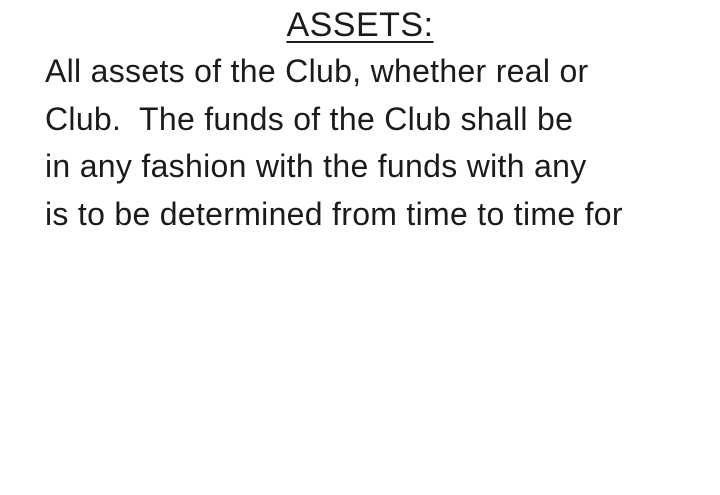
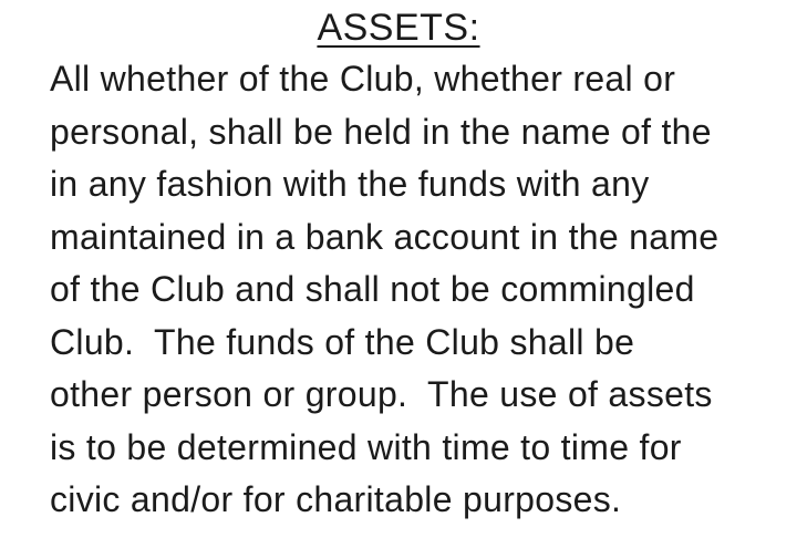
  ASSETS:
- All assets of the Club, whether real or
+ All whether of the Club, whether real or
+ personal, shall be held in the name of the
- Club. The funds of the Club shall be
+ in any fashion with the funds with any
+ maintained in a bank account in the name
+ of the Club and shall not be commingled
- in any fashion with the funds with any
+ Club. The funds of the Club shall be
+ other person or group. The use of assets
- is to be determined from time to time for
+ is to be determined with time to time for
+ civic and/or for charitable purposes.
